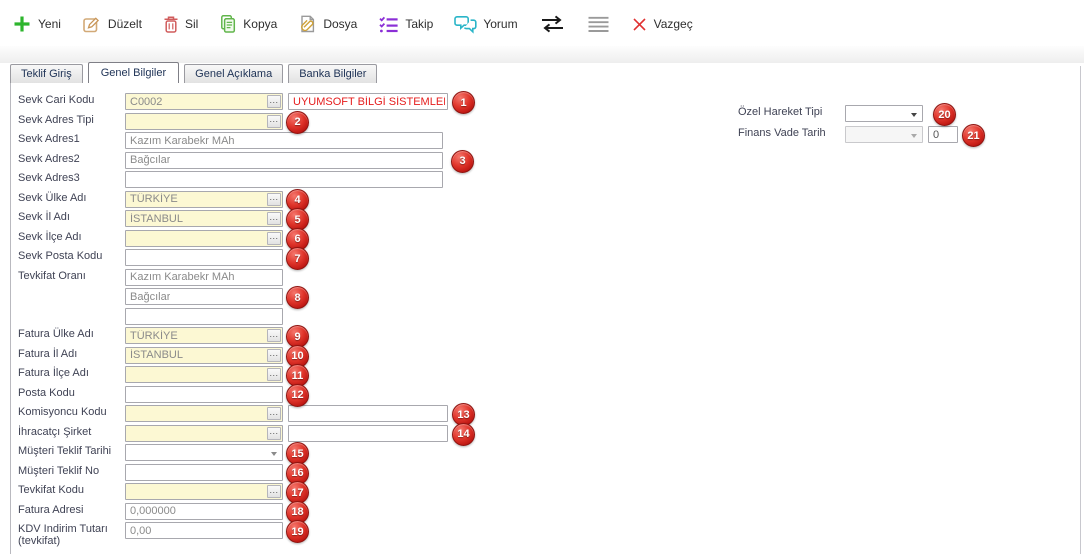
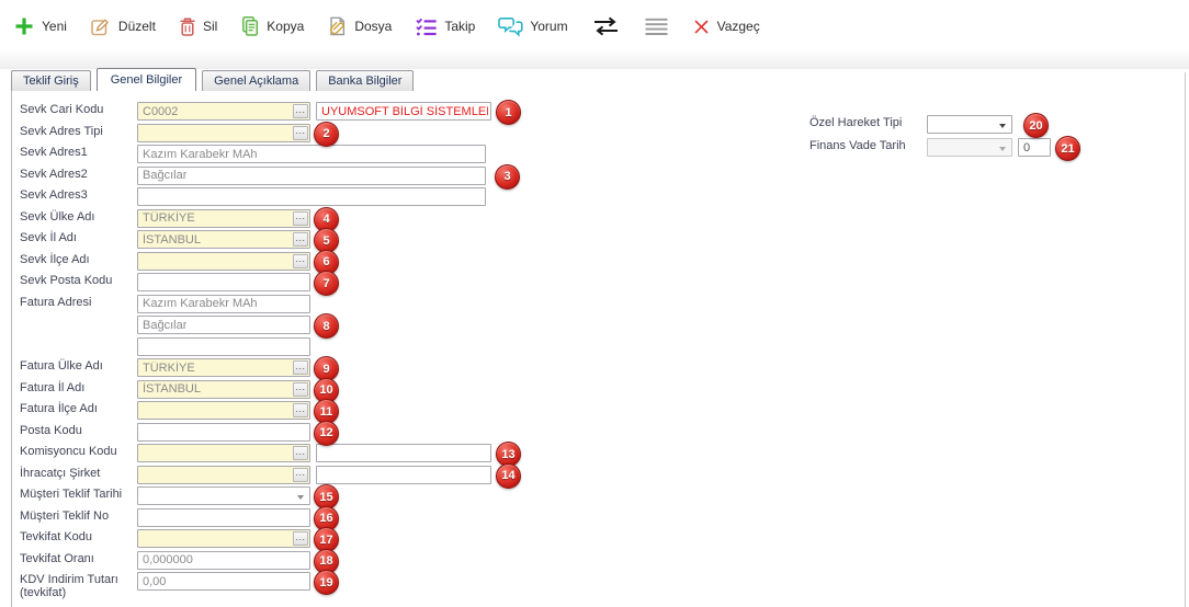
  Yeni
  Düzelt
  Sil
  Kopya
  Dosya
  Takip
  Yorum
  Vazgeç
  Teklif Giriş
  Genel Bilgiler
  Genel Açıklama
  Banka Bilgiler
  Sevk Cari Kodu
  C0002
  ...
  UYUMSOFT BİLGİ SİSTEMLEI
  1
  Sevk Adres Tipi
  ...
  2
  Sevk Adres1
  Kazım Karabekr MAh
  Sevk Adres2
  Bağcılar
  3
  Sevk Adres3
  Sevk Ülke Adı
  TÜRKİYE
  ...
  4
  Sevk İl Adı
  İSTANBUL
  ...
  5
  Sevk İlçe Adı
  ...
  6
  Sevk Posta Kodu
  7
- Tevkifat Oranı
+ Fatura Adresi
  Kazım Karabekr MAh
  Bağcılar
  8
  Fatura Ülke Adı
  TÜRKİYE
  ...
  9
  Fatura İl Adı
  İSTANBUL
  ...
  10
  Fatura İlçe Adı
  ...
  11
  Posta Kodu
  12
  Komisyoncu Kodu
  ...
  13
  İhracatçı Şirket
  ...
  14
  Müşteri Teklif Tarihi
  15
  Müşteri Teklif No
  16
  Tevkifat Kodu
  ...
  17
- Fatura Adresi
+ Tevkifat Oranı
  0,000000
  18
  KDV Indirim Tutarı
  (tevkifat)
  0,00
  19
  Özel Hareket Tipi
  20
  Finans Vade Tarih
  0
  21
